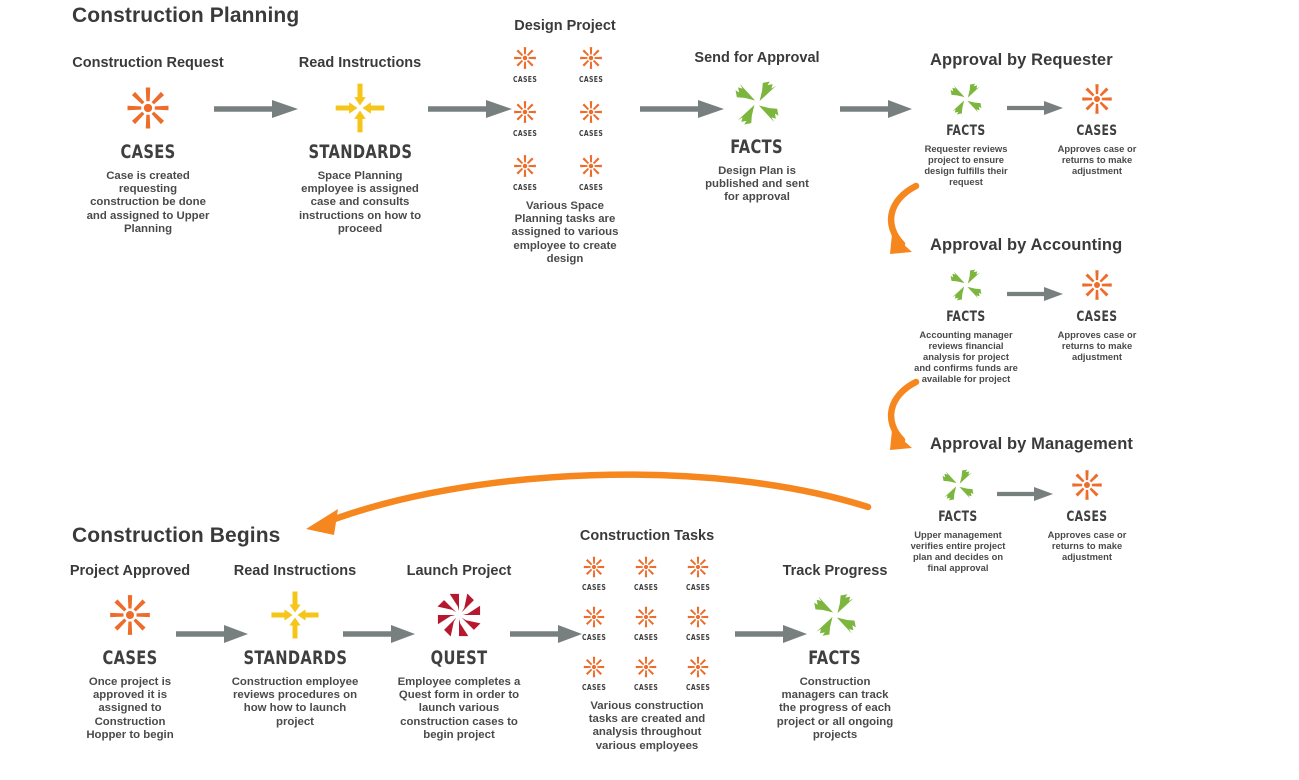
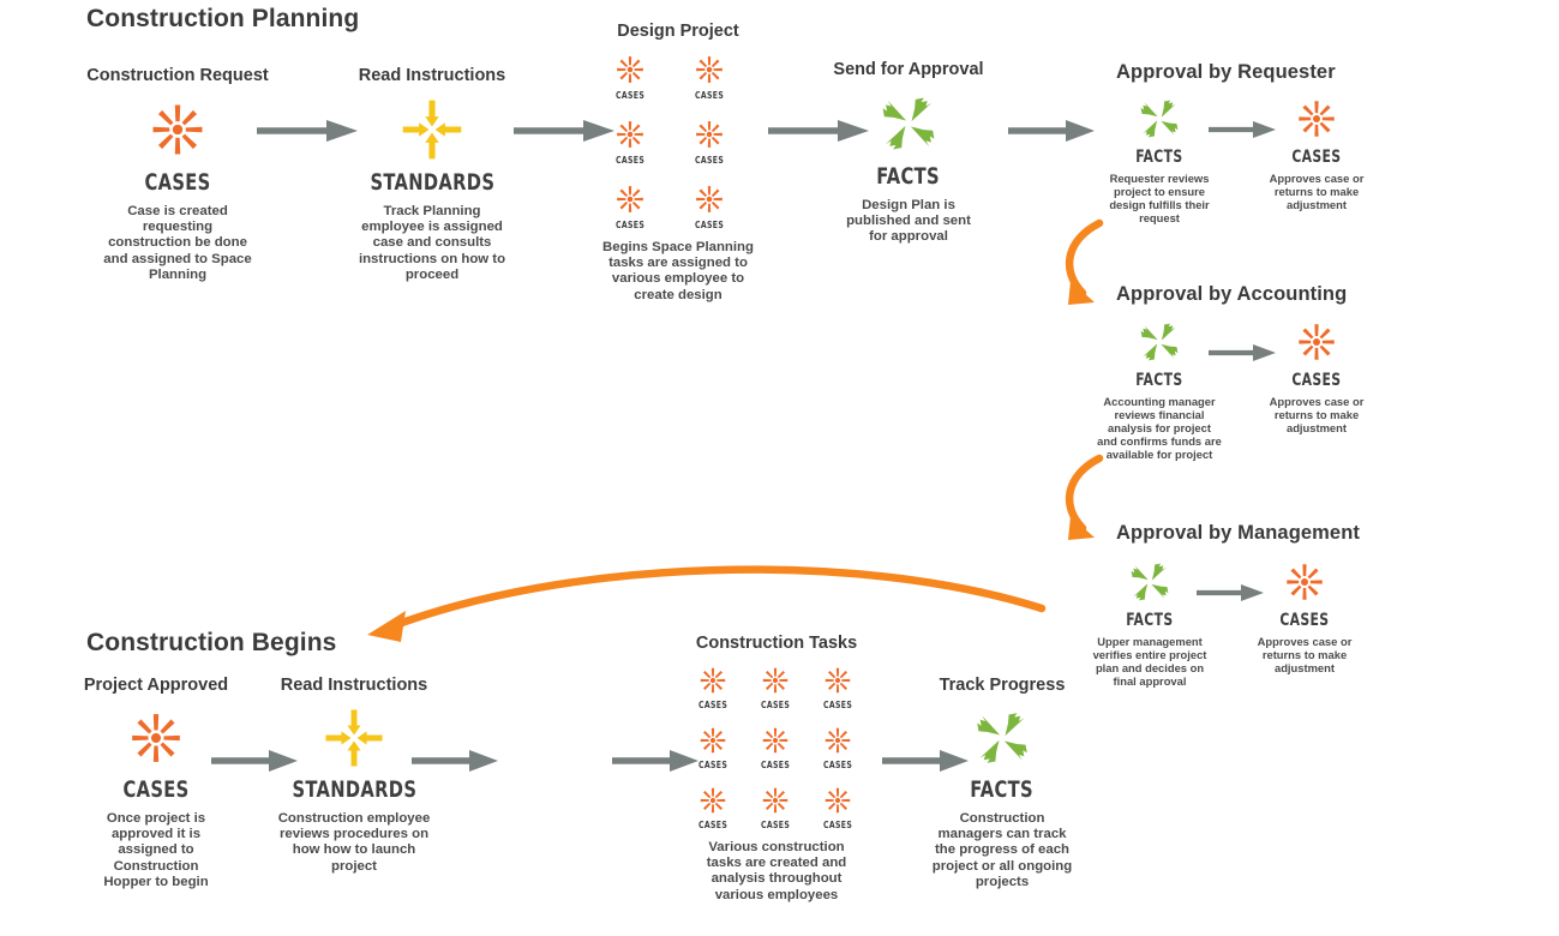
  Construction Planning
  Construction Begins
  Construction Request
  CASES
- Case is created requesting construction be done and assigned to Upper Planning
+ Case is created requesting construction be done and assigned to Space Planning
  Read Instructions
  STANDARDS
- Space Planning employee is assigned case and consults instructions on how to proceed
+ Track Planning employee is assigned case and consults instructions on how to proceed
  Design Project
  CASES
  CASES
  CASES
  CASES
  CASES
  CASES
- Various Space Planning tasks are assigned to various employee to create design
+ Begins Space Planning tasks are assigned to various employee to create design
  Send for Approval
  FACTS
  Design Plan is published and sent for approval
  Approval by Requester
  FACTS
  Requester reviews project to ensure design fulfills their request
  CASES
  Approves case or returns to make adjustment
  Approval by Accounting
  FACTS
  Accounting manager reviews financial analysis for project and confirms funds are available for project
  CASES
  Approves case or returns to make adjustment
  Approval by Management
  FACTS
  Upper management verifies entire project plan and decides on final approval
  CASES
  Approves case or returns to make adjustment
  Project Approved
  CASES
  Once project is approved it is assigned to Construction Hopper to begin
  Read Instructions
  STANDARDS
  Construction employee reviews procedures on how how to launch project
- Launch Project
- QUEST
- Employee completes a Quest form in order to launch various construction cases to begin project
  Construction Tasks
  CASES
  CASES
  CASES
  CASES
  CASES
  CASES
  CASES
  CASES
  CASES
  Various construction tasks are created and analysis throughout various employees
  Track Progress
  FACTS
  Construction managers can track the progress of each project or all ongoing projects
